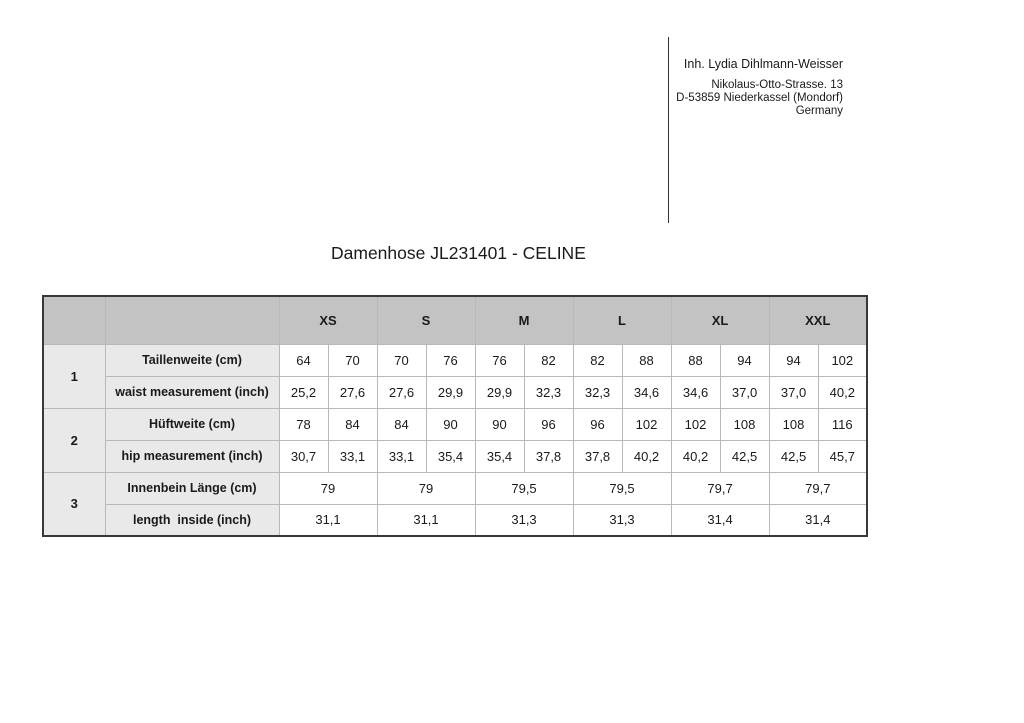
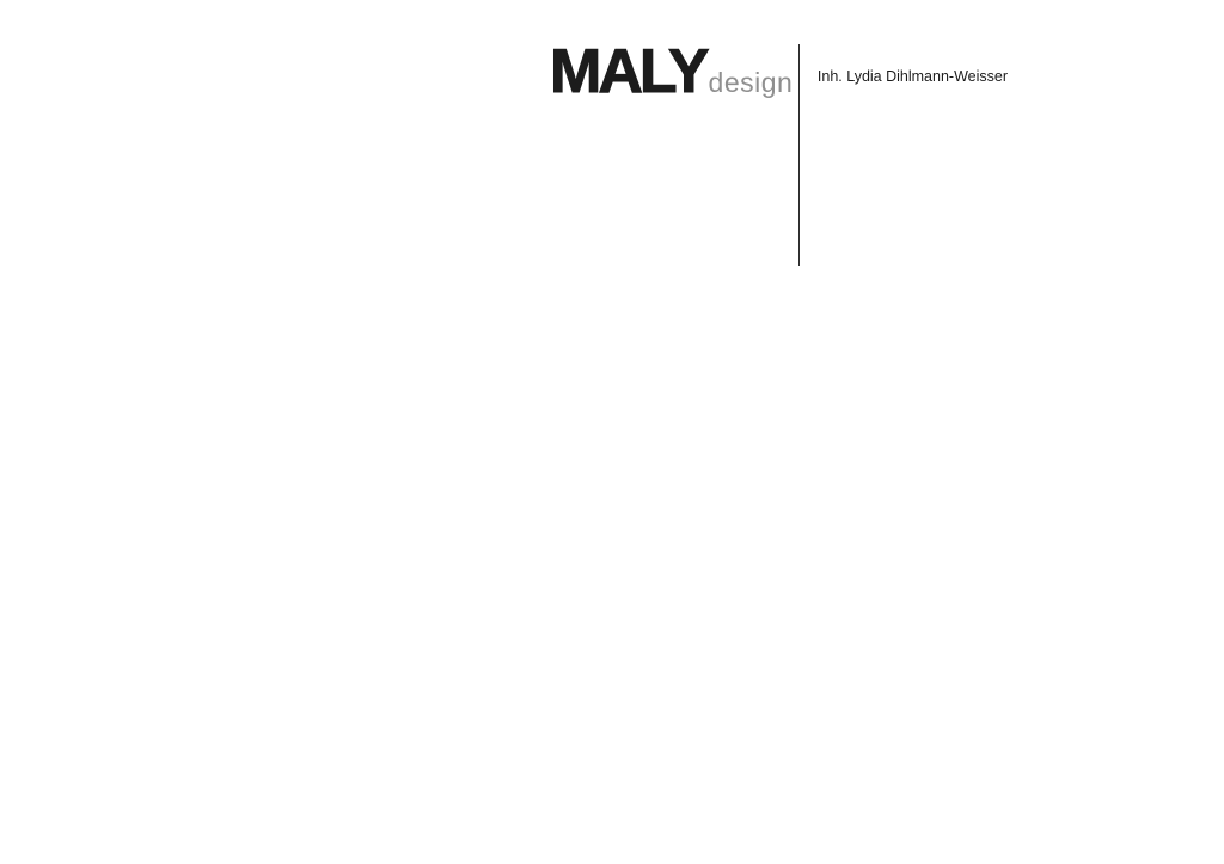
+ MALY
+ design
  Inh. Lydia Dihlmann-Weisser
- Nikolaus-Otto-Strasse. 13
- D-53859 Niederkassel (Mondorf)
- Germany
- Damenhose JL231401 - CELINE
- 		XS	S	M	L	XL	XXL
- 1	Taillenweite (cm)	64	70	70	76	76	82	82	88	88	94	94	102
- waist measurement (inch)	25,2	27,6	27,6	29,9	29,9	32,3	32,3	34,6	34,6	37,0	37,0	40,2
- 2	Hüftweite (cm)	78	84	84	90	90	96	96	102	102	108	108	116
- hip measurement (inch)	30,7	33,1	33,1	35,4	35,4	37,8	37,8	40,2	40,2	42,5	42,5	45,7
- 3	Innenbein Länge (cm)	79	79	79,5	79,5	79,7	79,7
- length inside (inch)	31,1	31,1	31,3	31,3	31,4	31,4
